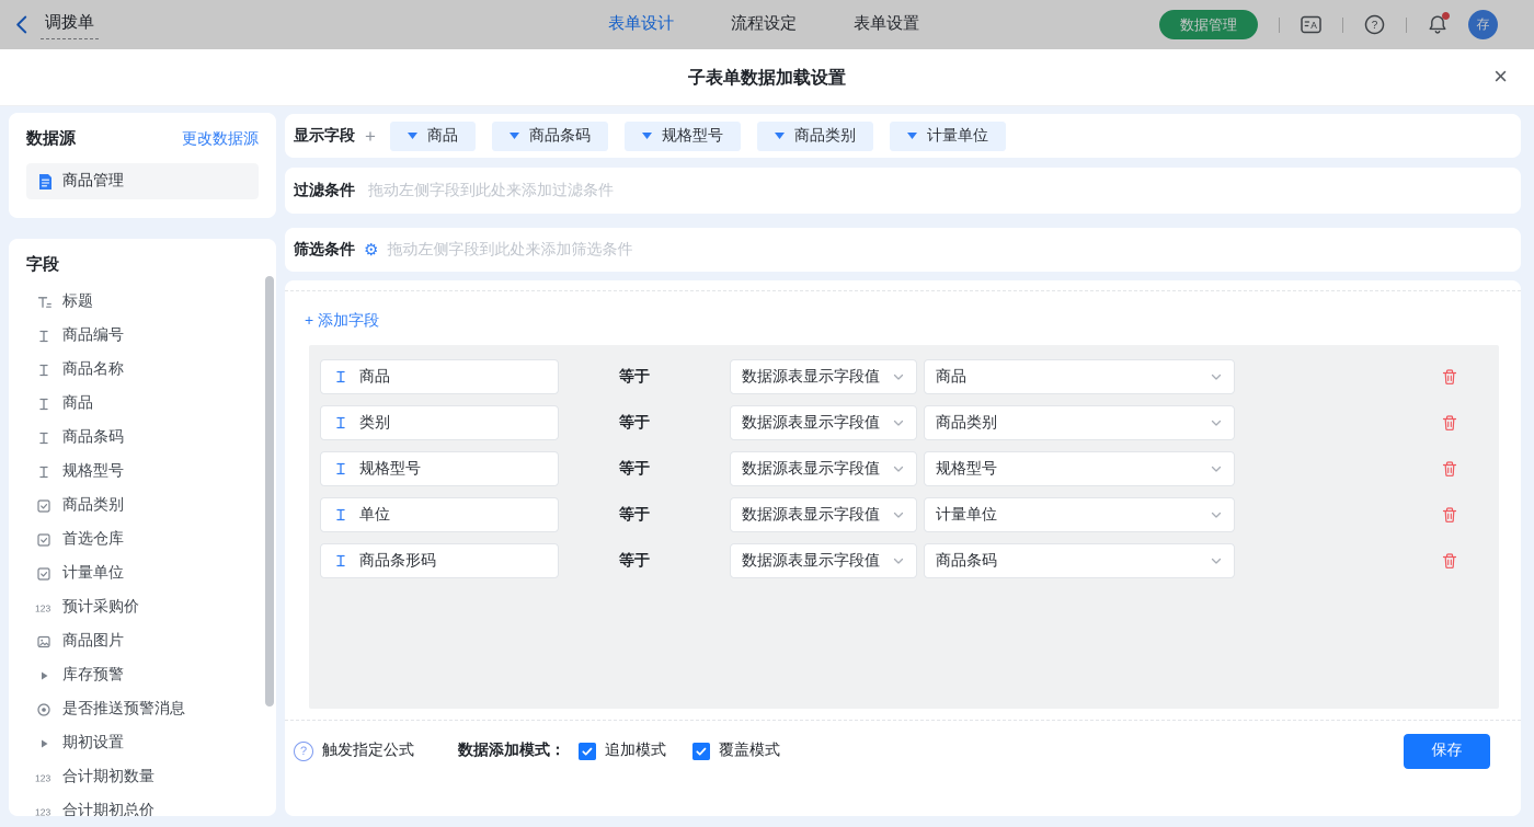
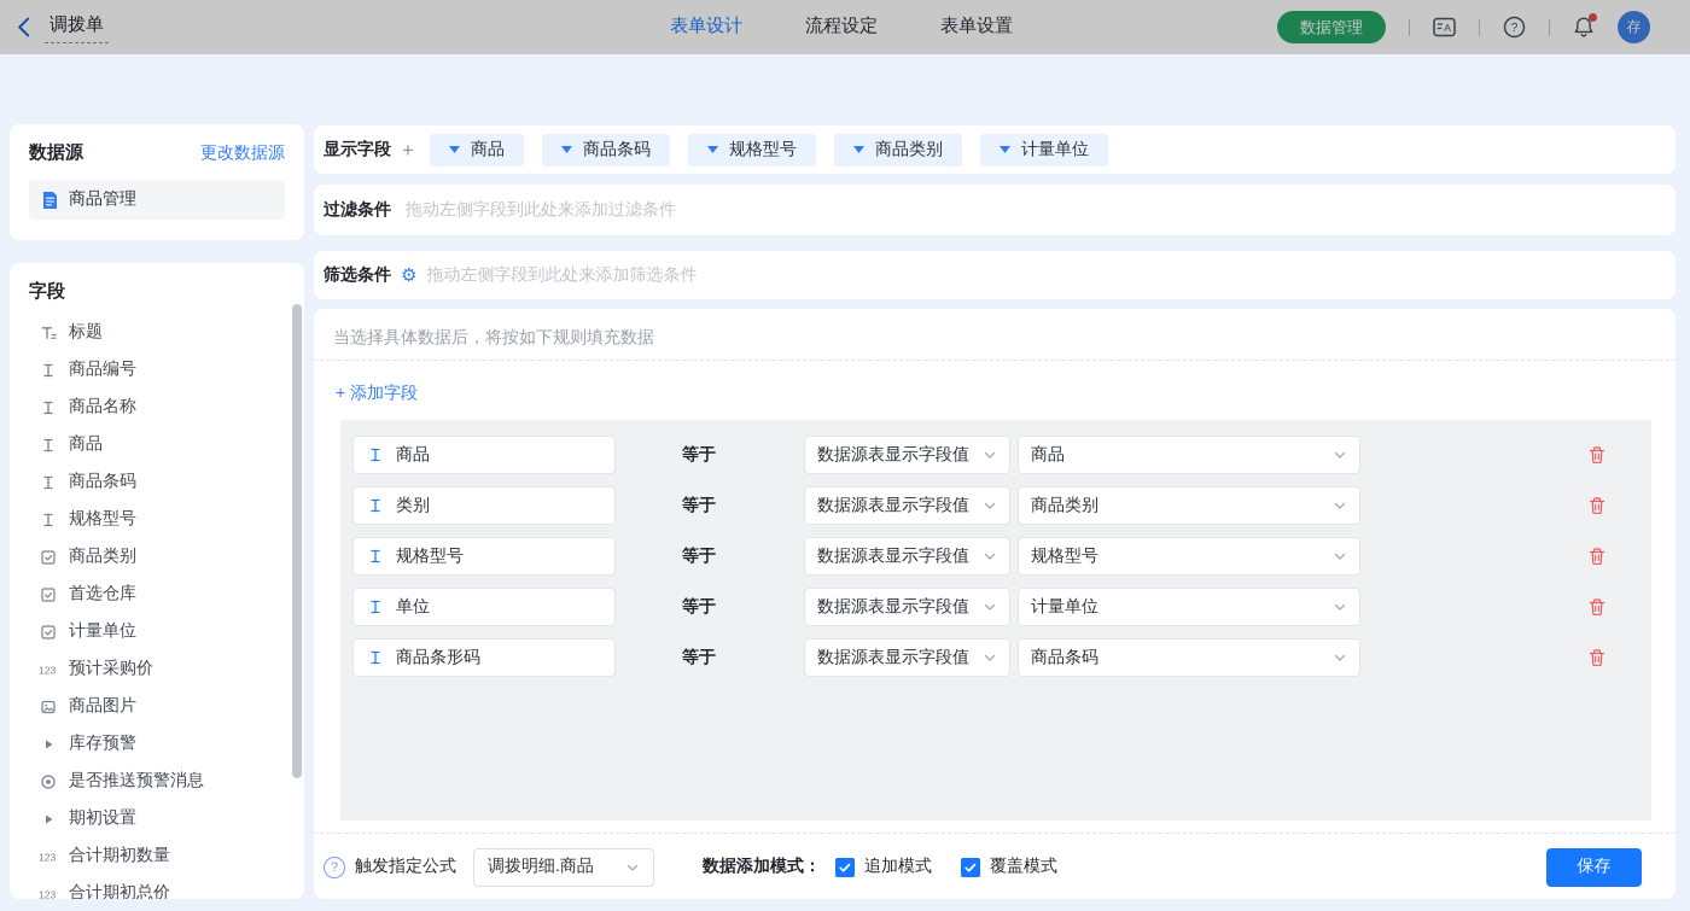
  调拨单
  表单设计
  流程设定
  表单设置
  数据管理
  A
  ?
  存
- 子表单数据加载设置
- ×
  数据源
  更改数据源
  商品管理
  字段
  标题
  商品编号
  商品名称
  商品
  商品条码
  规格型号
  商品类别
  首选仓库
  计量单位
  123
  预计采购价
  商品图片
  库存预警
  是否推送预警消息
  期初设置
  123
  合计期初数量
  123
  合计期初总价
  显示字段
  +
  商品
  商品条码
  规格型号
  商品类别
  计量单位
  过滤条件
  拖动左侧字段到此处来添加过滤条件
  筛选条件
  ⚙
  拖动左侧字段到此处来添加筛选条件
+ 当选择具体数据后，将按如下规则填充数据
  + 添加字段
  商品
  等于
  数据源表显示字段值
  商品
  类别
  等于
  数据源表显示字段值
  商品类别
  规格型号
  等于
  数据源表显示字段值
  规格型号
  单位
  等于
  数据源表显示字段值
  计量单位
  商品条形码
  等于
  数据源表显示字段值
  商品条码
  ?
  触发指定公式
+ 调拨明细.商品
  数据添加模式：
  追加模式
  覆盖模式
  保存
